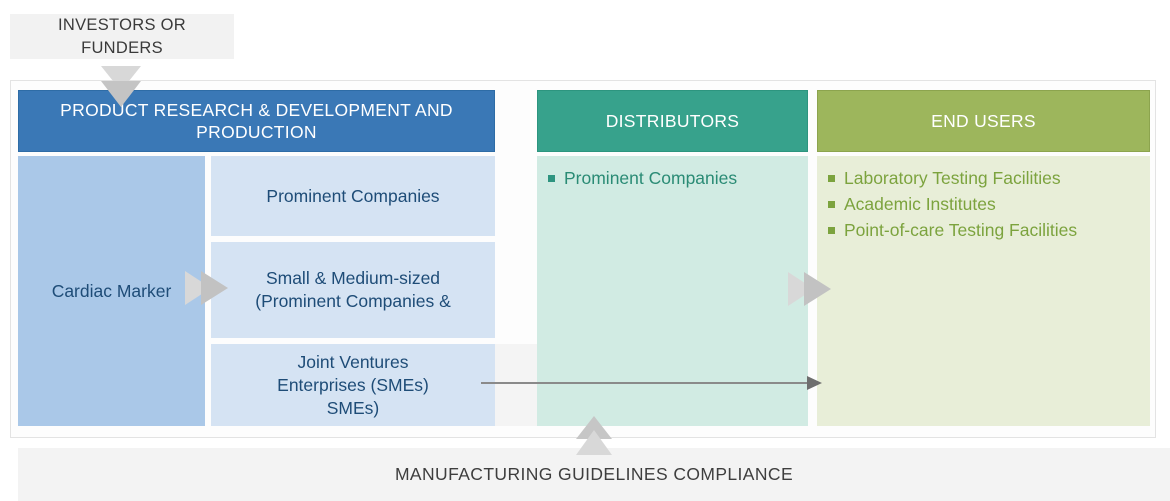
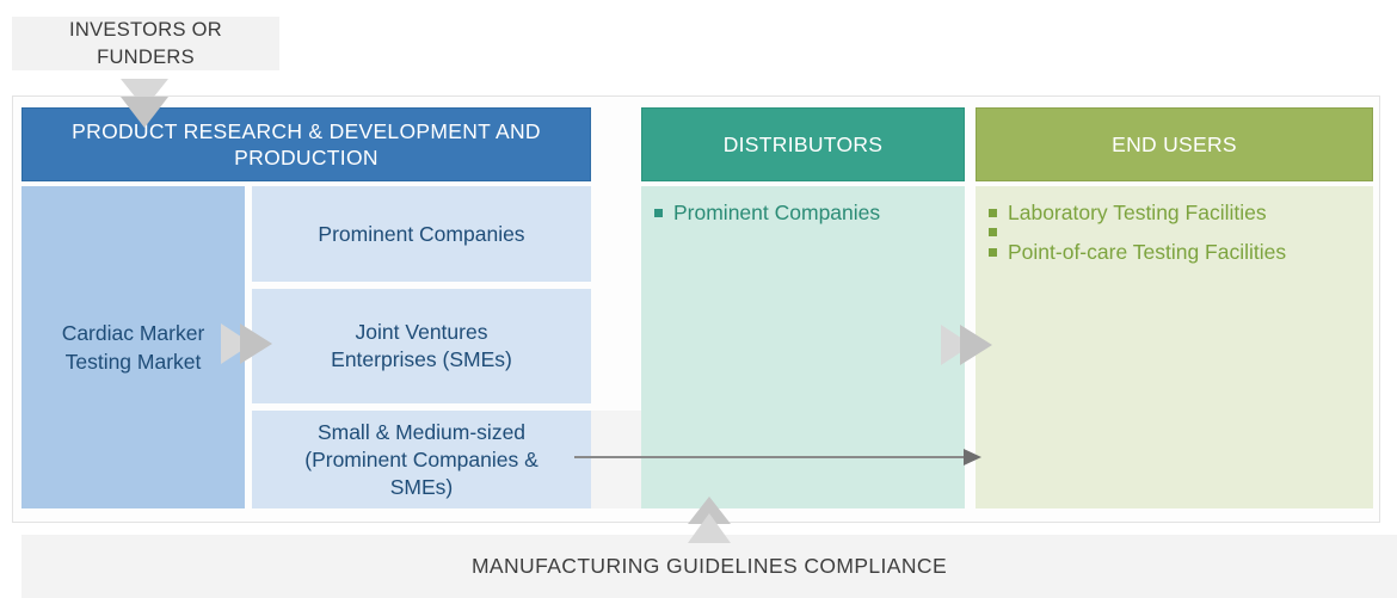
  INVESTORS OR
  FUNDERS
  PRODUCT RESEARCH & DEVELOPMENT AND
  PRODUCTION
  Cardiac Marker
+ Testing Market
  Prominent Companies
- Small & Medium-sized
+ Joint Ventures
- (Prominent Companies &
+ Enterprises (SMEs)
- Joint Ventures
+ Small & Medium-sized
- Enterprises (SMEs)
+ (Prominent Companies &
  SMEs)
  DISTRIBUTORS
  Prominent Companies
  END USERS
  Laboratory Testing Facilities
- Academic Institutes
  Point-of-care Testing Facilities
  MANUFACTURING GUIDELINES COMPLIANCE
